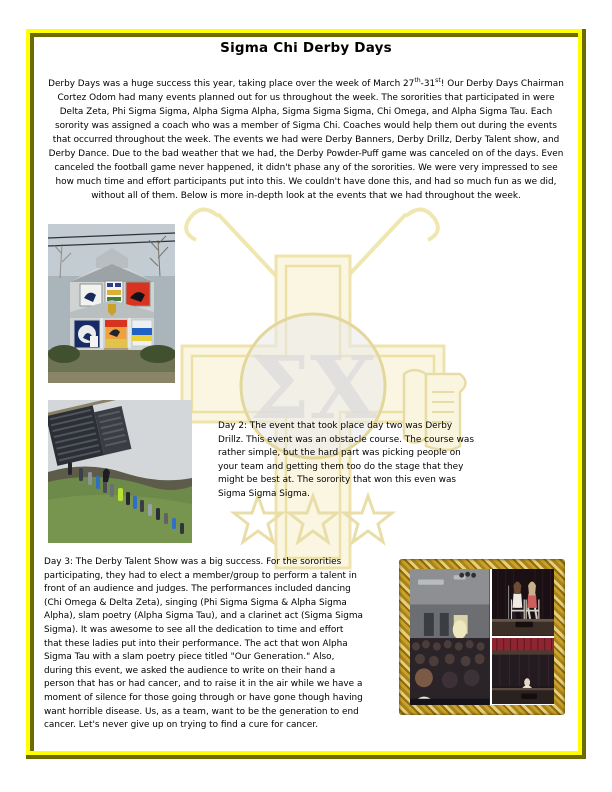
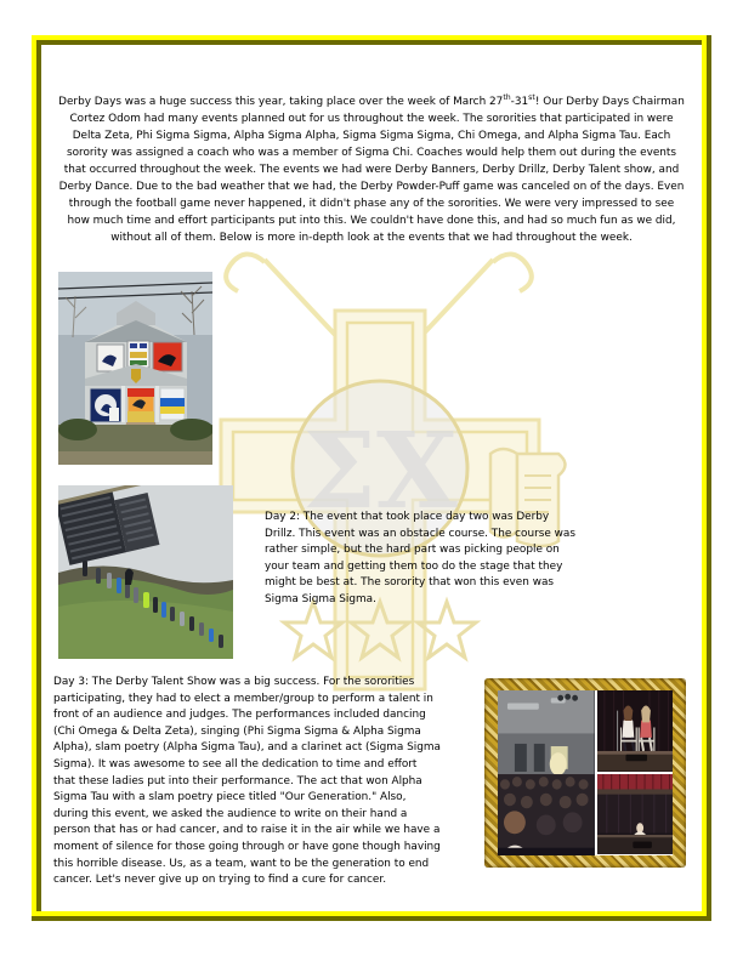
  ΣΧ
- Sigma Chi Derby Days
- Derby Days was a huge success this year, taking place over the week of March 27 -31 ! Our Derby Days Chairman Cortez Odom had many events planned out for us throughout the week. The sororities that participated in were Delta Zeta, Phi Sigma Sigma, Alpha Sigma Alpha, Sigma Sigma Sigma, Chi Omega, and Alpha Sigma Tau. Each sorority was assigned a coach who was a member of Sigma Chi. Coaches would help them out during the events that occurred throughout the week. The events we had were Derby Banners, Derby Drillz, Derby Talent show, and Derby Dance. Due to the bad weather that we had, the Derby Powder-Puff game was canceled on of the days. Even canceled the football game never happened, it didn't phase any of the sororities. We were very impressed to see how much time and effort participants put into this. We couldn't have done this, and had so much fun as we did, without all of them. Below is more in-depth look at the events that we had throughout the week.
+ Derby Days was a huge success this year, taking place over the week of March 27 -31 ! Our Derby Days Chairman Cortez Odom had many events planned out for us throughout the week. The sororities that participated in were Delta Zeta, Phi Sigma Sigma, Alpha Sigma Alpha, Sigma Sigma Sigma, Chi Omega, and Alpha Sigma Tau. Each sorority was assigned a coach who was a member of Sigma Chi. Coaches would help them out during the events that occurred throughout the week. The events we had were Derby Banners, Derby Drillz, Derby Talent show, and Derby Dance. Due to the bad weather that we had, the Derby Powder-Puff game was canceled on of the days. Even through the football game never happened, it didn't phase any of the sororities. We were very impressed to see how much time and effort participants put into this. We couldn't have done this, and had so much fun as we did, without all of them. Below is more in-depth look at the events that we had throughout the week.
  Day 2: The event that took place day two was Derby Drillz. This event was an obstacle course. The course was rather simple, but the hard part was picking people on your team and getting them too do the stage that they might be best at. The sorority that won this even was Sigma Sigma Sigma.
- Day 3: The Derby Talent Show was a big success. For the sororities participating, they had to elect a member/group to perform a talent in front of an audience and judges. The performances included dancing (Chi Omega & Delta Zeta), singing (Phi Sigma Sigma & Alpha Sigma Alpha), slam poetry (Alpha Sigma Tau), and a clarinet act (Sigma Sigma Sigma). It was awesome to see all the dedication to time and effort that these ladies put into their performance. The act that won Alpha Sigma Tau with a slam poetry piece titled "Our Generation." Also, during this event, we asked the audience to write on their hand a person that has or had cancer, and to raise it in the air while we have a moment of silence for those going through or have gone though having want horrible disease. Us, as a team, want to be the generation to end cancer. Let's never give up on trying to find a cure for cancer.
+ Day 3: The Derby Talent Show was a big success. For the sororities participating, they had to elect a member/group to perform a talent in front of an audience and judges. The performances included dancing (Chi Omega & Delta Zeta), singing (Phi Sigma Sigma & Alpha Sigma Alpha), slam poetry (Alpha Sigma Tau), and a clarinet act (Sigma Sigma Sigma). It was awesome to see all the dedication to time and effort that these ladies put into their performance. The act that won Alpha Sigma Tau with a slam poetry piece titled "Our Generation." Also, during this event, we asked the audience to write on their hand a person that has or had cancer, and to raise it in the air while we have a moment of silence for those going through or have gone though having this horrible disease. Us, as a team, want to be the generation to end cancer. Let's never give up on trying to find a cure for cancer.
